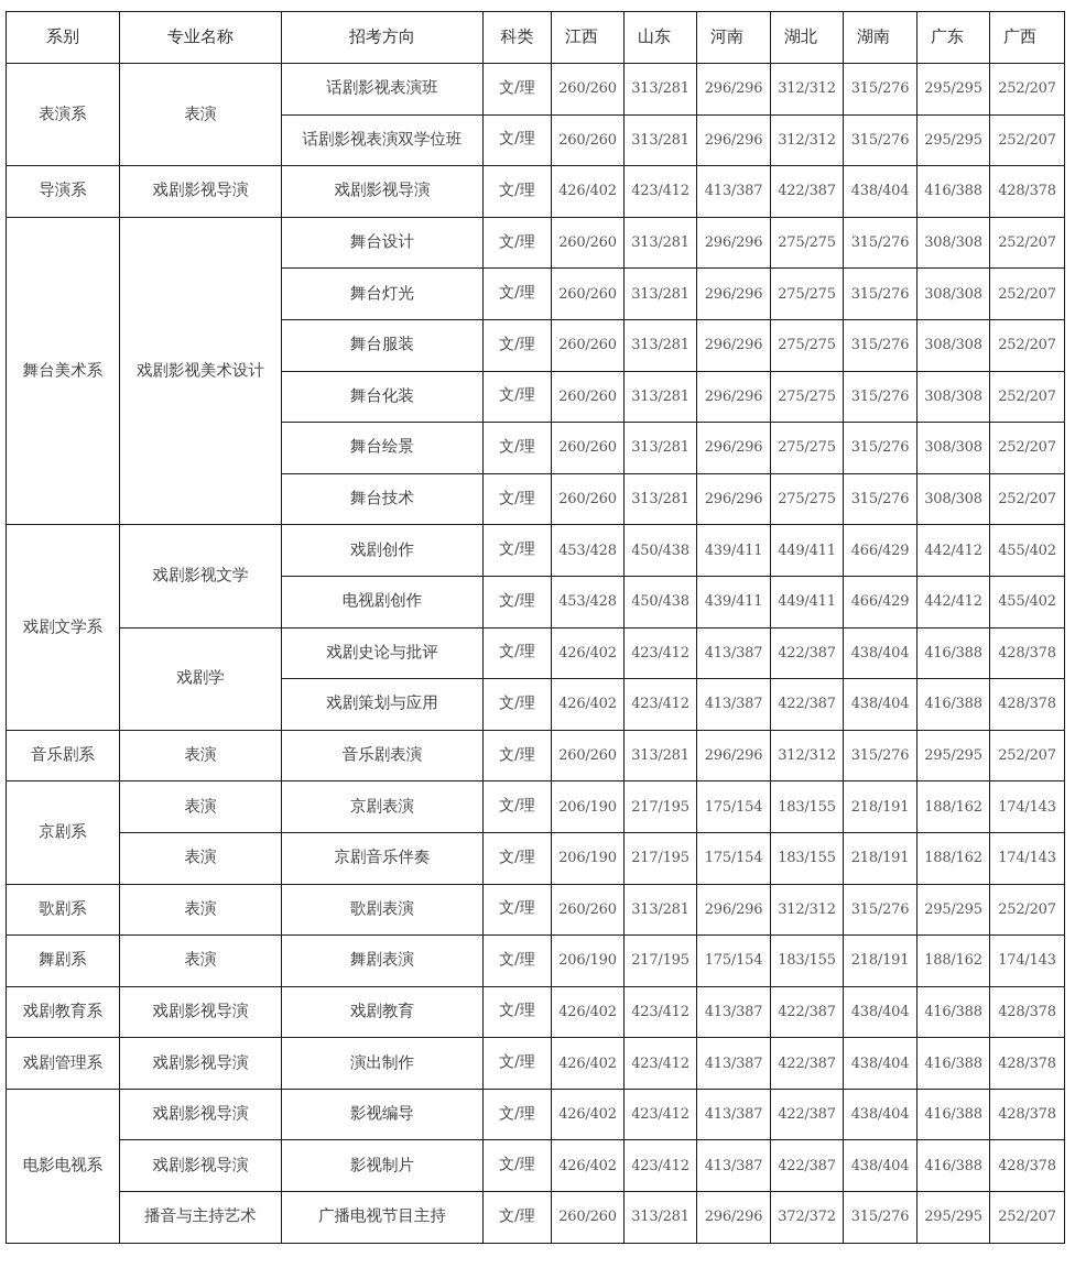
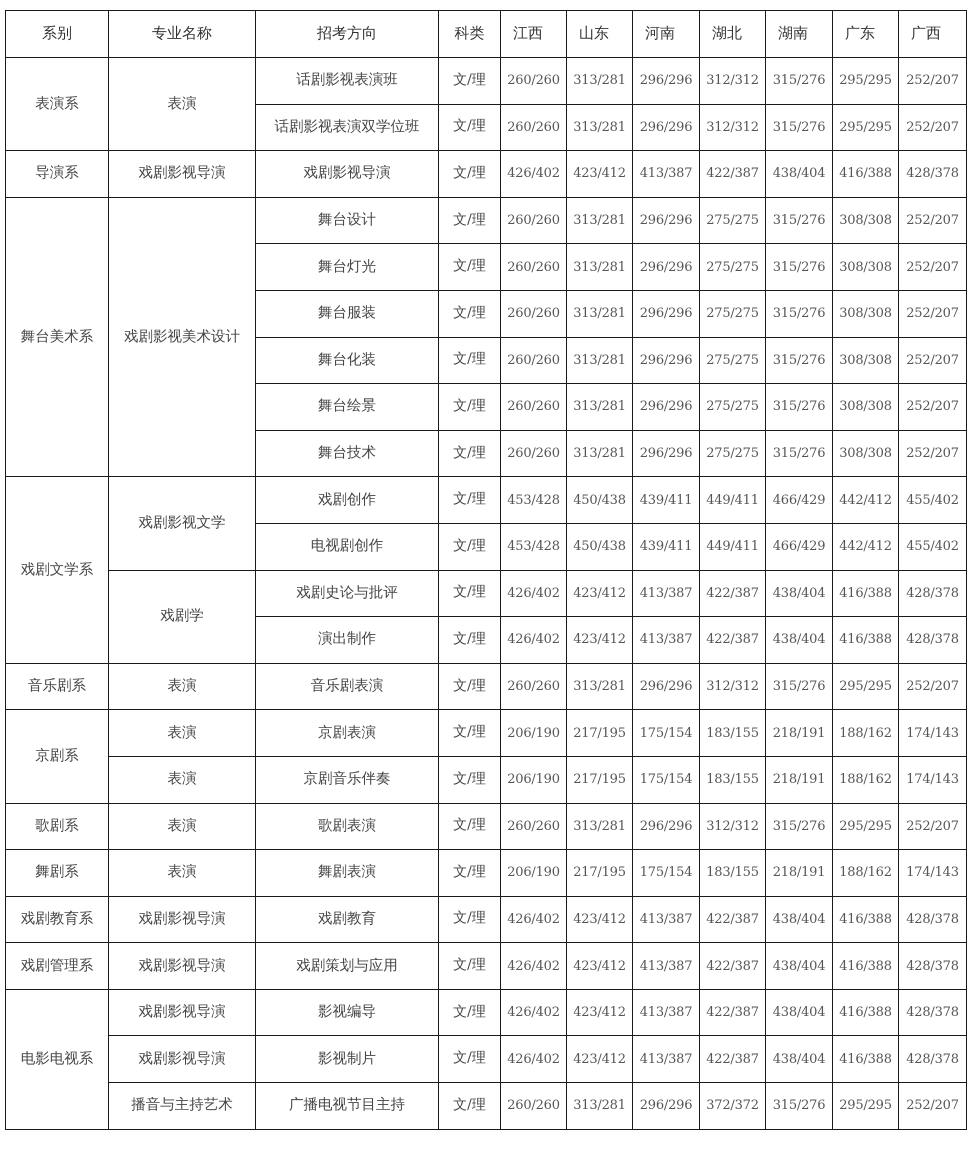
  系别	专业名称	招考方向	科类	江西	山东	河南	湖北	湖南	广东	广西
  表演系	表演	话剧影视表演班	文/理	260/260	313/281	296/296	312/312	315/276	295/295	252/207
  话剧影视表演双学位班	文/理	260/260	313/281	296/296	312/312	315/276	295/295	252/207
  导演系	戏剧影视导演	戏剧影视导演	文/理	426/402	423/412	413/387	422/387	438/404	416/388	428/378
  舞台美术系	戏剧影视美术设计	舞台设计	文/理	260/260	313/281	296/296	275/275	315/276	308/308	252/207
  舞台灯光	文/理	260/260	313/281	296/296	275/275	315/276	308/308	252/207
  舞台服装	文/理	260/260	313/281	296/296	275/275	315/276	308/308	252/207
  舞台化装	文/理	260/260	313/281	296/296	275/275	315/276	308/308	252/207
  舞台绘景	文/理	260/260	313/281	296/296	275/275	315/276	308/308	252/207
  舞台技术	文/理	260/260	313/281	296/296	275/275	315/276	308/308	252/207
  戏剧文学系	戏剧影视文学	戏剧创作	文/理	453/428	450/438	439/411	449/411	466/429	442/412	455/402
  电视剧创作	文/理	453/428	450/438	439/411	449/411	466/429	442/412	455/402
  戏剧学	戏剧史论与批评	文/理	426/402	423/412	413/387	422/387	438/404	416/388	428/378
- 戏剧策划与应用	文/理	426/402	423/412	413/387	422/387	438/404	416/388	428/378
+ 演出制作	文/理	426/402	423/412	413/387	422/387	438/404	416/388	428/378
  音乐剧系	表演	音乐剧表演	文/理	260/260	313/281	296/296	312/312	315/276	295/295	252/207
  京剧系	表演	京剧表演	文/理	206/190	217/195	175/154	183/155	218/191	188/162	174/143
  表演	京剧音乐伴奏	文/理	206/190	217/195	175/154	183/155	218/191	188/162	174/143
  歌剧系	表演	歌剧表演	文/理	260/260	313/281	296/296	312/312	315/276	295/295	252/207
  舞剧系	表演	舞剧表演	文/理	206/190	217/195	175/154	183/155	218/191	188/162	174/143
  戏剧教育系	戏剧影视导演	戏剧教育	文/理	426/402	423/412	413/387	422/387	438/404	416/388	428/378
- 戏剧管理系	戏剧影视导演	演出制作	文/理	426/402	423/412	413/387	422/387	438/404	416/388	428/378
+ 戏剧管理系	戏剧影视导演	戏剧策划与应用	文/理	426/402	423/412	413/387	422/387	438/404	416/388	428/378
  电影电视系	戏剧影视导演	影视编导	文/理	426/402	423/412	413/387	422/387	438/404	416/388	428/378
  戏剧影视导演	影视制片	文/理	426/402	423/412	413/387	422/387	438/404	416/388	428/378
  播音与主持艺术	广播电视节目主持	文/理	260/260	313/281	296/296	372/372	315/276	295/295	252/207
